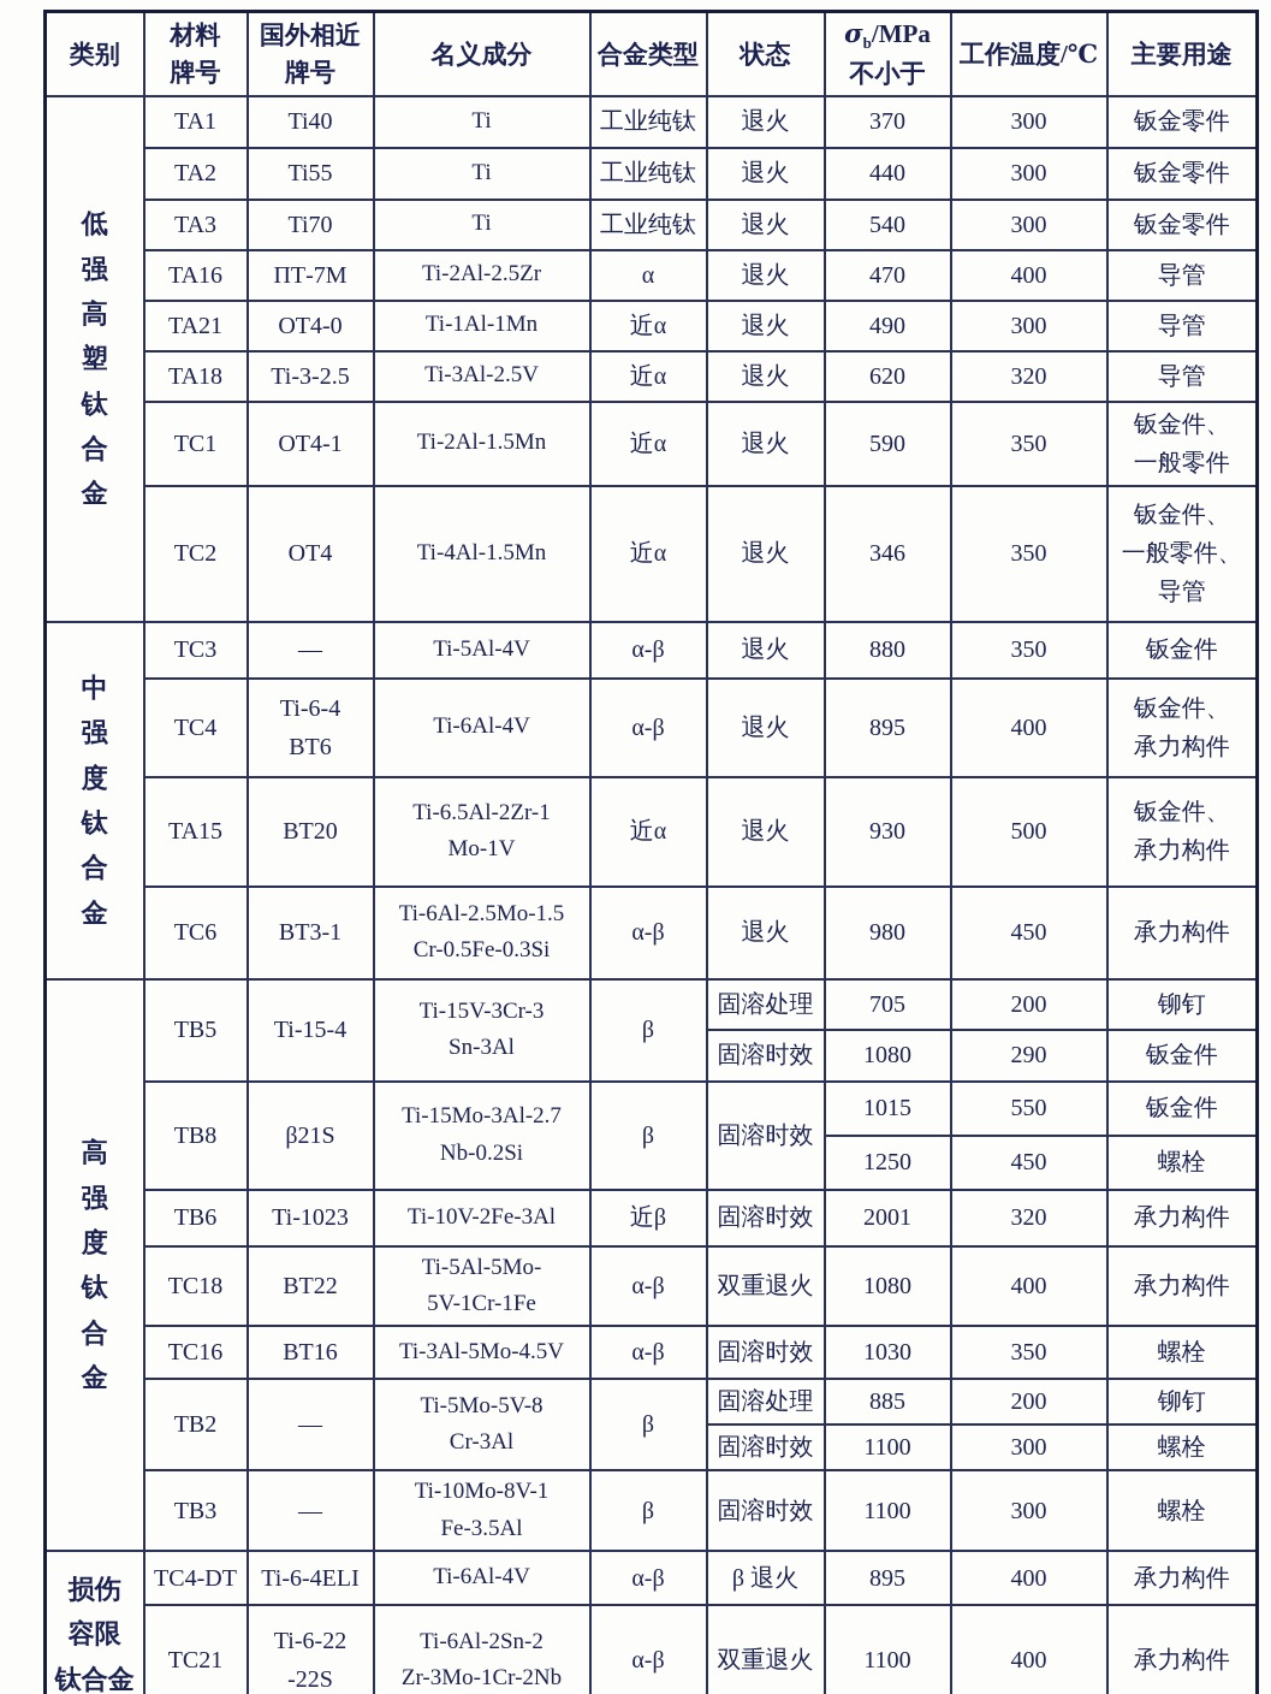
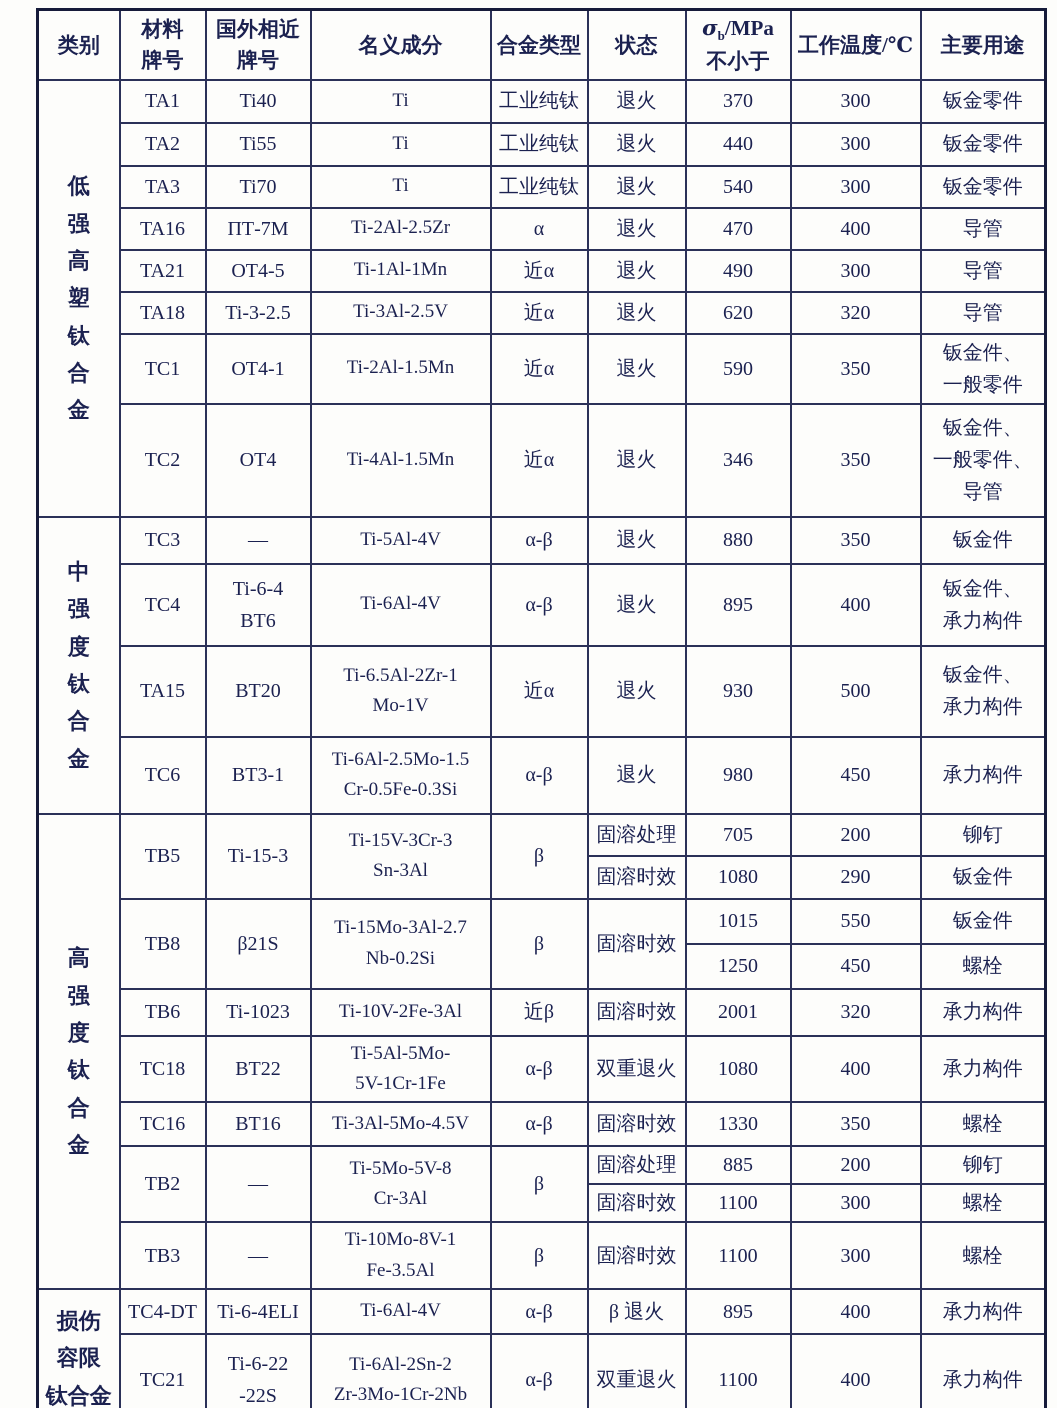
  类别	材料牌号	国外相近牌号	名义成分	合金类型	状态	σb/MPa不小于	工作温度/℃	主要用途
  低强高塑钛合金	TA1	Ti40	Ti	工业纯钛	退火	370	300	钣金零件
  TA2	Ti55	Ti	工业纯钛	退火	440	300	钣金零件
  TA3	Ti70	Ti	工业纯钛	退火	540	300	钣金零件
  TA16	ПТ-7M	Ti-2Al-2.5Zr	α	退火	470	400	导管
- TA21	OT4-0	Ti-1Al-1Mn	近α	退火	490	300	导管
+ TA21	OT4-5	Ti-1Al-1Mn	近α	退火	490	300	导管
  TA18	Ti-3-2.5	Ti-3Al-2.5V	近α	退火	620	320	导管
  TC1	OT4-1	Ti-2Al-1.5Mn	近α	退火	590	350	钣金件、一般零件
  TC2	OT4	Ti-4Al-1.5Mn	近α	退火	346	350	钣金件、一般零件、导管
  中强度钛合金	TC3	—	Ti-5Al-4V	α-β	退火	880	350	钣金件
  TC4	Ti-6-4BT6	Ti-6Al-4V	α-β	退火	895	400	钣金件、承力构件
  TA15	BT20	Ti-6.5Al-2Zr-1Mo-1V	近α	退火	930	500	钣金件、承力构件
  TC6	BT3-1	Ti-6Al-2.5Mo-1.5Cr-0.5Fe-0.3Si	α-β	退火	980	450	承力构件
- 高强度钛合金	TB5	Ti-15-4	Ti-15V-3Cr-3Sn-3Al	β	固溶处理	705	200	铆钉
+ 高强度钛合金	TB5	Ti-15-3	Ti-15V-3Cr-3Sn-3Al	β	固溶处理	705	200	铆钉
  固溶时效	1080	290	钣金件
  TB8	β21S	Ti-15Mo-3Al-2.7Nb-0.2Si	β	固溶时效	1015	550	钣金件
  1250	450	螺栓
  TB6	Ti-1023	Ti-10V-2Fe-3Al	近β	固溶时效	2001	320	承力构件
  TC18	BT22	Ti-5Al-5Mo-5V-1Cr-1Fe	α-β	双重退火	1080	400	承力构件
- TC16	BT16	Ti-3Al-5Mo-4.5V	α-β	固溶时效	1030	350	螺栓
+ TC16	BT16	Ti-3Al-5Mo-4.5V	α-β	固溶时效	1330	350	螺栓
  TB2	—	Ti-5Mo-5V-8Cr-3Al	β	固溶处理	885	200	铆钉
  固溶时效	1100	300	螺栓
  TB3	—	Ti-10Mo-8V-1Fe-3.5Al	β	固溶时效	1100	300	螺栓
  损伤容限钛合金	TC4-DT	Ti-6-4ELI	Ti-6Al-4V	α-β	β 退火	895	400	承力构件
  TC21	Ti-6-22-22S	Ti-6Al-2Sn-2Zr-3Mo-1Cr-2Nb	α-β	双重退火	1100	400	承力构件
